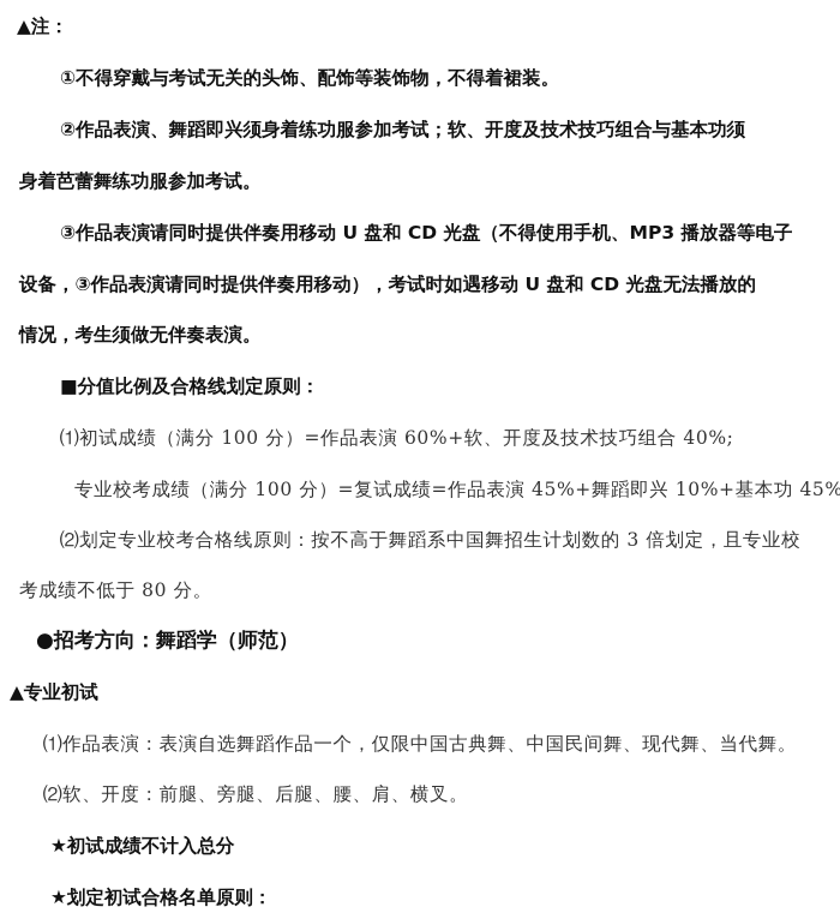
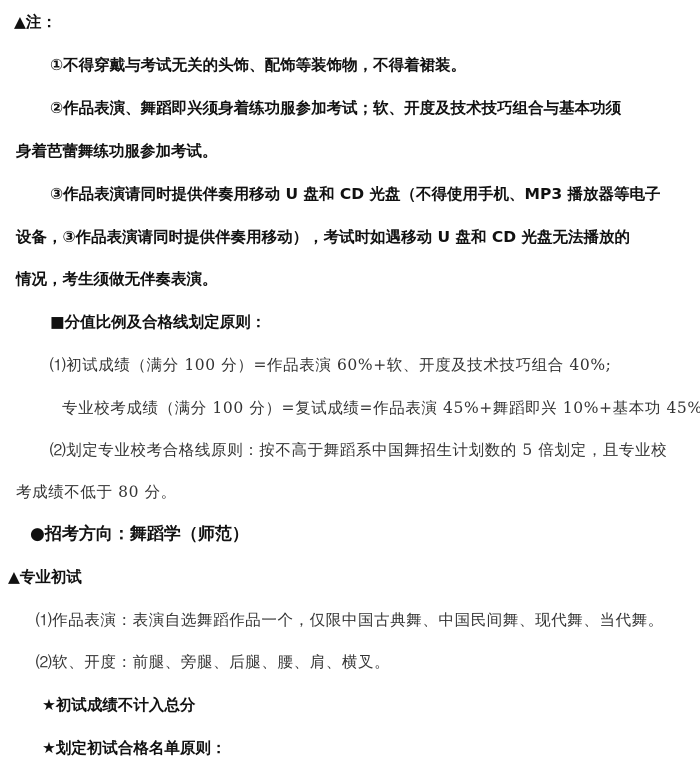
  ▲注：
  ①不得穿戴与考试无关的头饰、配饰等装饰物，不得着裙装。
  ②作品表演、舞蹈即兴须身着练功服参加考试；软、开度及技术技巧组合与基本功须
  身着芭蕾舞练功服参加考试。
  ③作品表演请同时提供伴奏用移动 U 盘和 CD 光盘（不得使用手机、MP3 播放器等电子
  设备，③作品表演请同时提供伴奏用移动），考试时如遇移动 U 盘和 CD 光盘无法播放的
  情况，考生须做无伴奏表演。
  ■分值比例及合格线划定原则：
  ⑴初试成绩（满分 100 分）=作品表演 60%+软、开度及技术技巧组合 40%;
  专业校考成绩（满分 100 分）=复试成绩=作品表演 45%+舞蹈即兴 10%+基本功 45%
- ⑵划定专业校考合格线原则：按不高于舞蹈系中国舞招生计划数的 3 倍划定，且专业校
+ ⑵划定专业校考合格线原则：按不高于舞蹈系中国舞招生计划数的 5 倍划定，且专业校
  考成绩不低于 80 分。
  ●招考方向：舞蹈学（师范）
  ▲专业初试
  ⑴作品表演：表演自选舞蹈作品一个，仅限中国古典舞、中国民间舞、现代舞、当代舞。
  ⑵软、开度：前腿、旁腿、后腿、腰、肩、横叉。
  ★初试成绩不计入总分
  ★划定初试合格名单原则：
